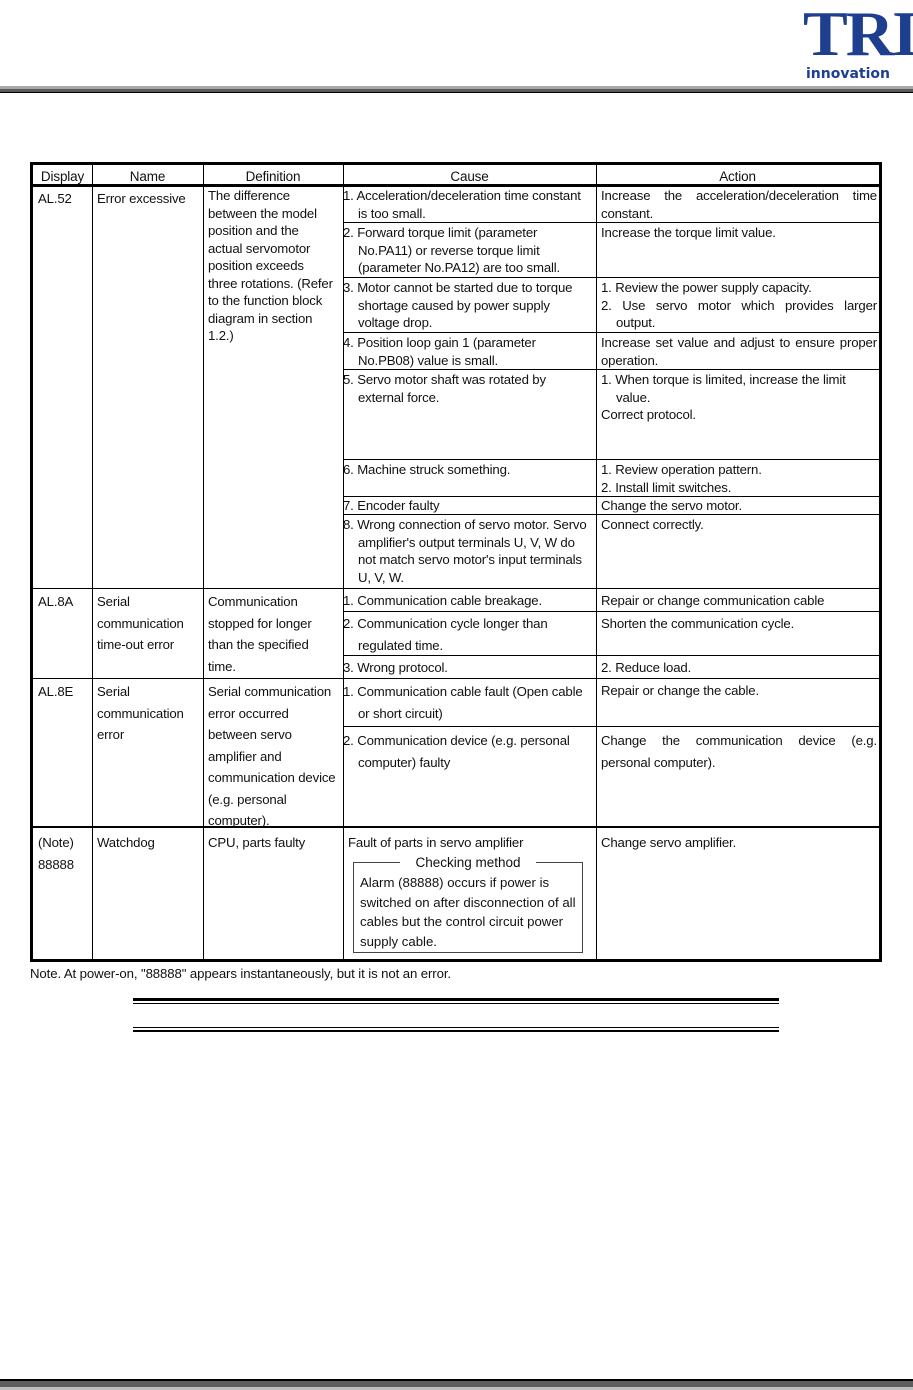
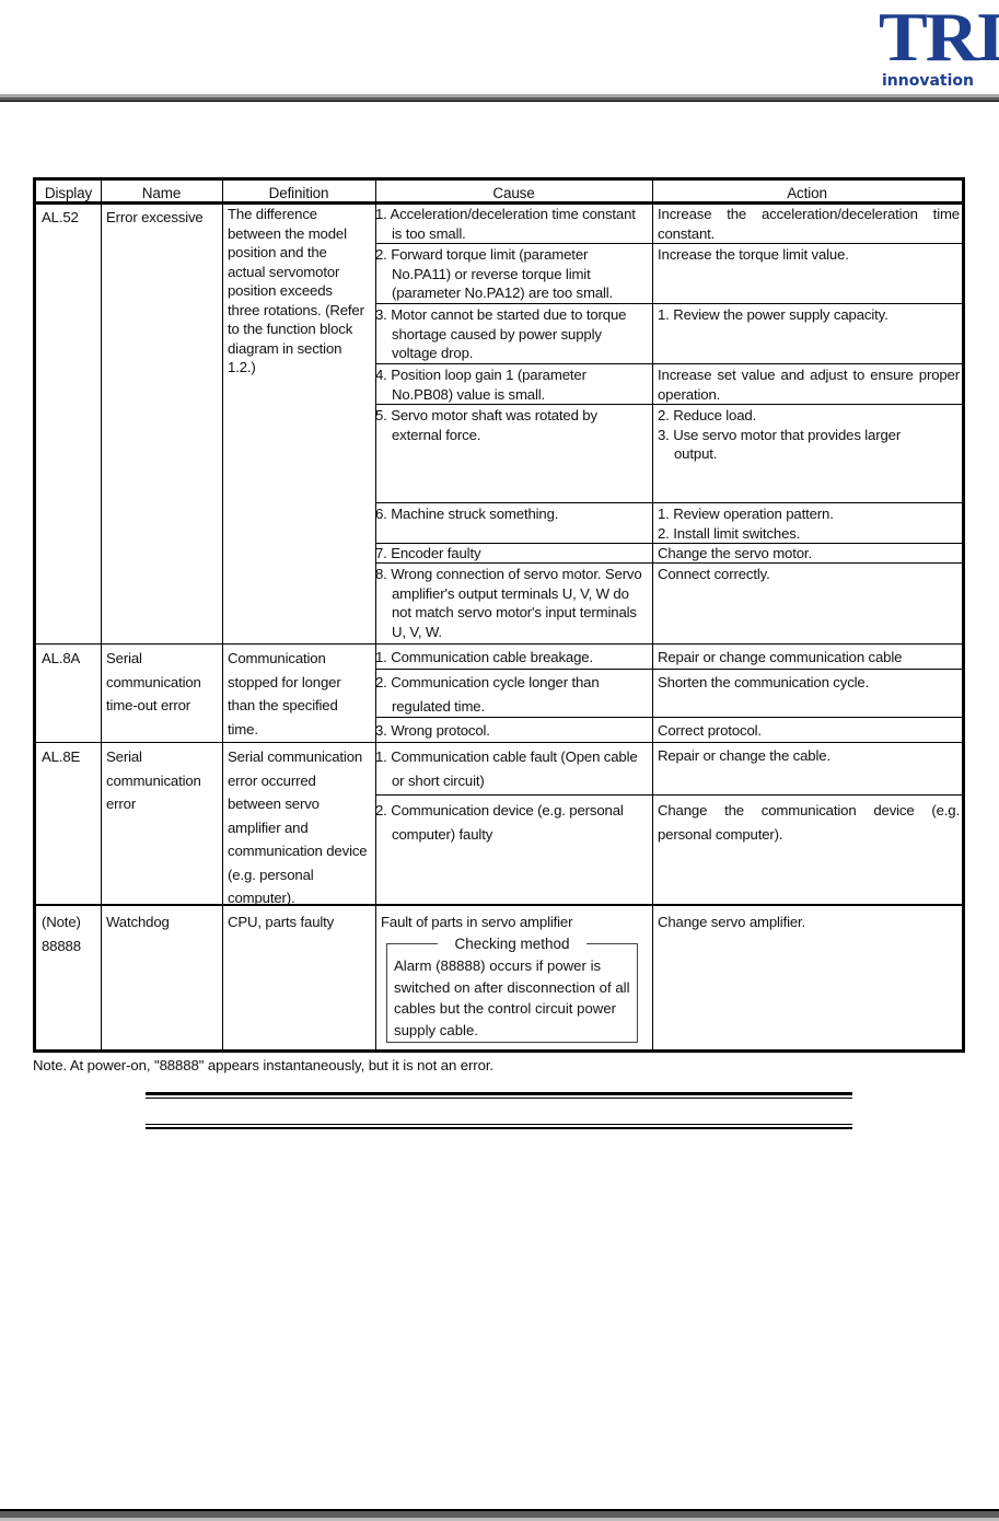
  TRI
  innovation
  Display
  Name
  Definition
  Cause
  Action
  AL.52
  Error excessive
  The difference between the model position and the actual servomotor position exceeds three rotations. (Refer to the function block diagram in section 1.2.)
  1. Acceleration/deceleration time constant is too small.
  Increase the acceleration/deceleration time constant.
  2. Forward torque limit (parameter No.PA11) or reverse torque limit (parameter No.PA12) are too small.
  Increase the torque limit value.
  3. Motor cannot be started due to torque shortage caused by power supply voltage drop.
  1. Review the power supply capacity.
- 2. Use servo motor which provides larger output.
  4. Position loop gain 1 (parameter No.PB08) value is small.
  Increase set value and adjust to ensure proper operation.
  5. Servo motor shaft was rotated by external force.
- 1. When torque is limited, increase the limit value.
- Correct protocol.
+ 2. Reduce load.
+ 3. Use servo motor that provides larger output.
  6. Machine struck something.
  1. Review operation pattern.
  2. Install limit switches.
  7. Encoder faulty
  Change the servo motor.
  8. Wrong connection of servo motor. Servo amplifier's output terminals U, V, W do not match servo motor's input terminals U, V, W.
  Connect correctly.
  AL.8A
  Serial communication time-out error
  Communication stopped for longer than the specified time.
  1. Communication cable breakage.
  Repair or change communication cable
  2. Communication cycle longer than regulated time.
  Shorten the communication cycle.
  3. Wrong protocol.
- 2. Reduce load.
+ Correct protocol.
  AL.8E
  Serial communication error
  Serial communication error occurred between servo amplifier and communication device (e.g. personal computer).
  1. Communication cable fault (Open cable or short circuit)
  Repair or change the cable.
  2. Communication device (e.g. personal computer) faulty
  Change the communication device (e.g. personal computer).
  (Note)
  88888
  Watchdog
  CPU, parts faulty
  Fault of parts in servo amplifier
  Change servo amplifier.
  Checking method
  Alarm (88888) occurs if power is switched on after disconnection of all cables but the control circuit power supply cable.
  Note. At power-on, "88888" appears instantaneously, but it is not an error.
